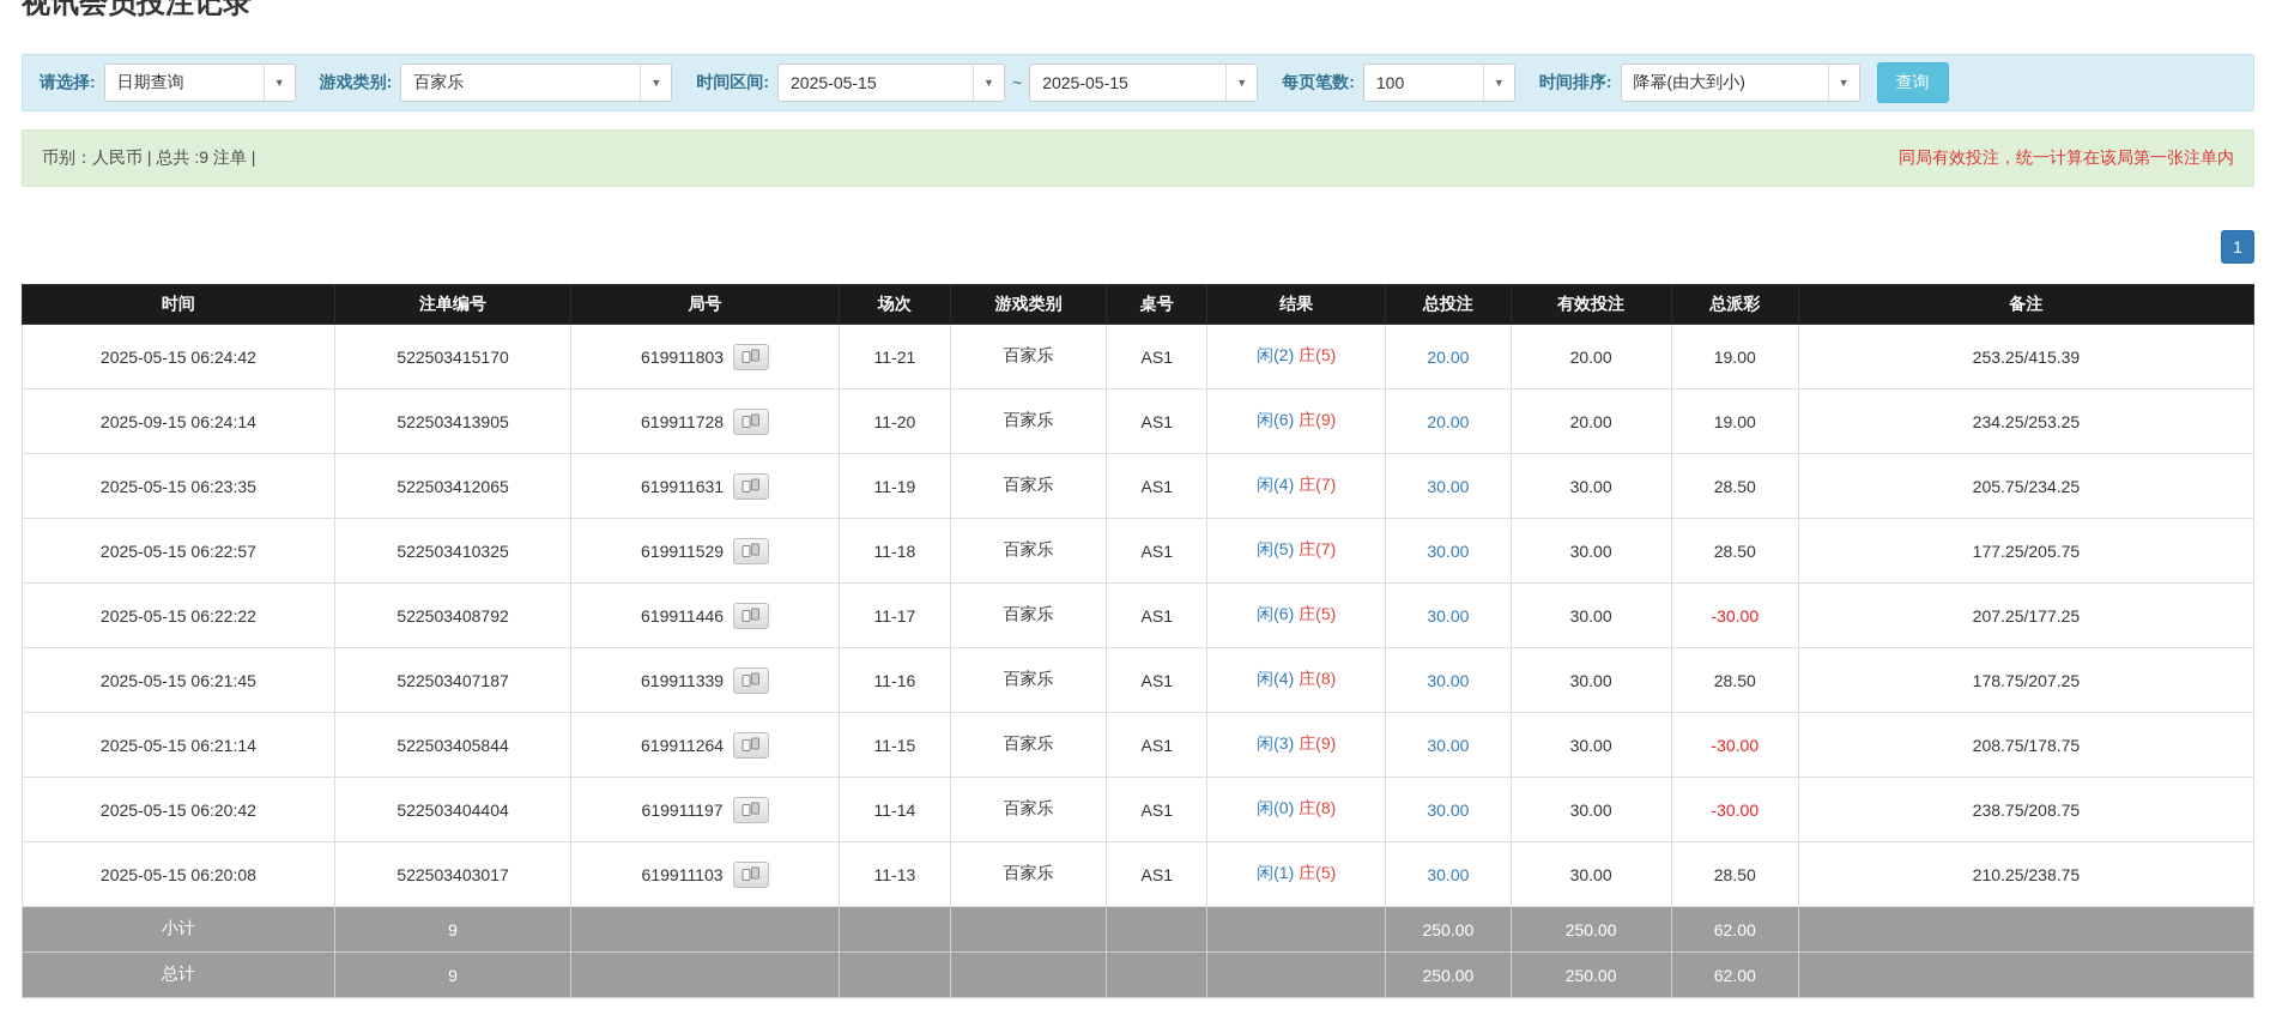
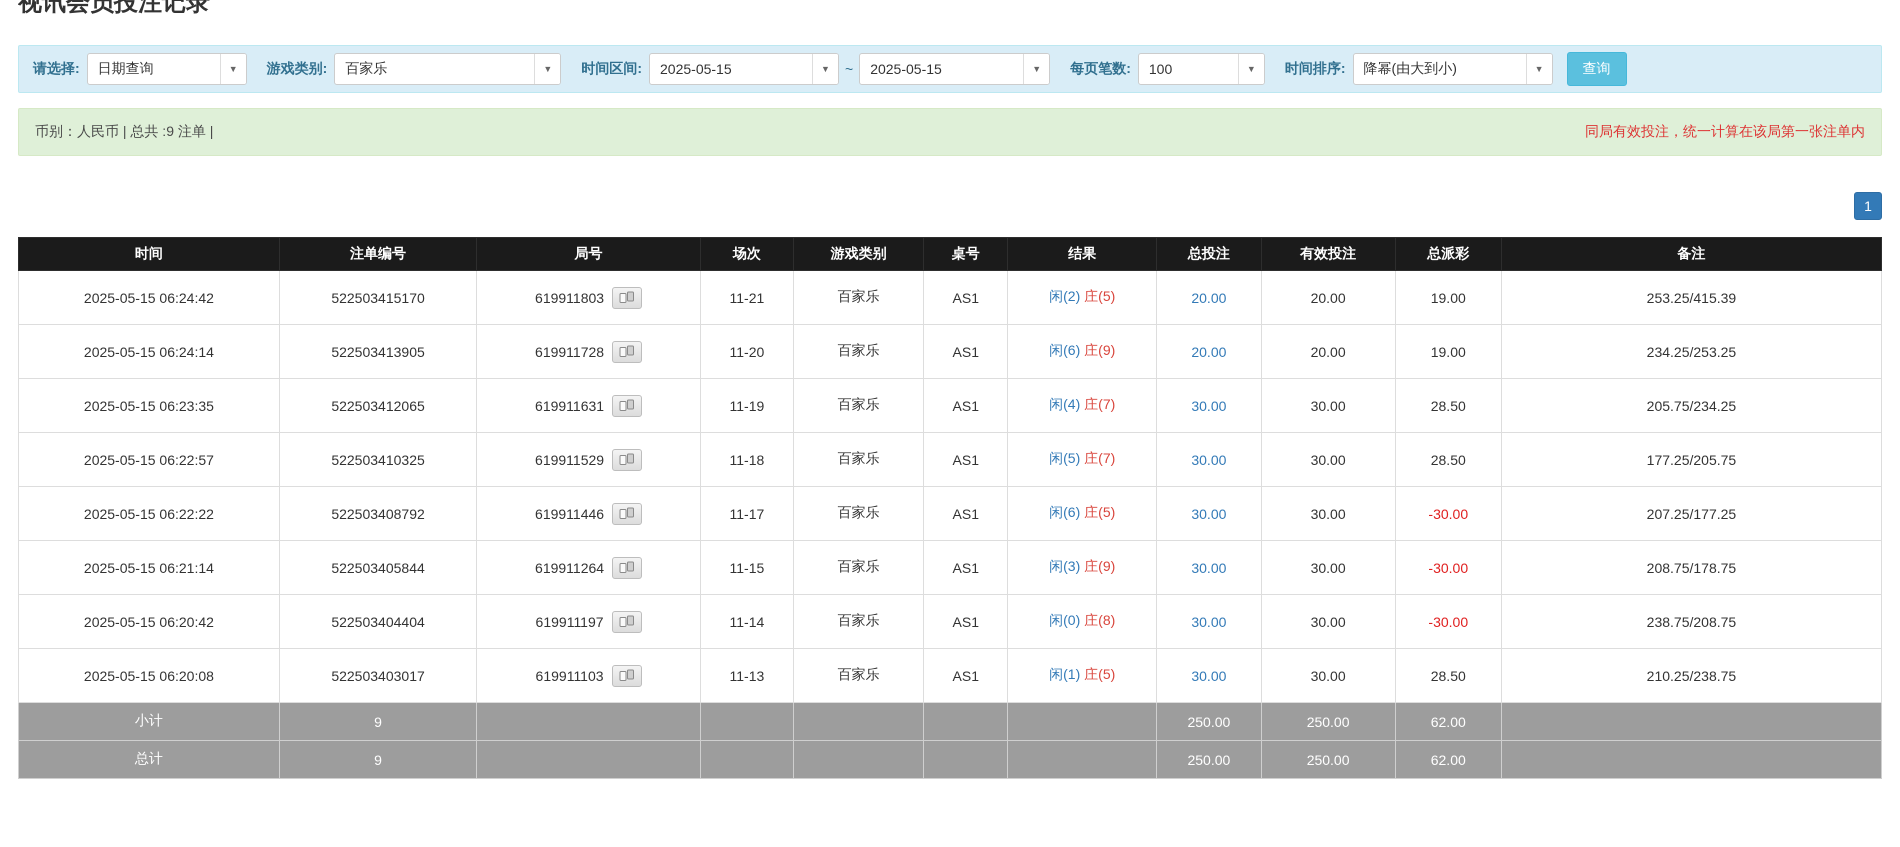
  视讯会员投注记录
  请选择:
  日期查询
  ▼
  游戏类别:
  百家乐
  ▼
  时间区间:
  2025-05-15
  ▼
  ~
  2025-05-15
  ▼
  每页笔数:
  100
  ▼
  时间排序:
  降幂(由大到小)
  ▼
  查询
  币别：人民币 | 总共 :9 注单 |
  同局有效投注，统一计算在该局第一张注单内
  1
  时间	注单编号	局号	场次	游戏类别	桌号	结果	总投注	有效投注	总派彩	备注
  2025-05-15 06:24:42	522503415170	619911803	11-21	百家乐	AS1	闲(2) 庄(5)	20.00	20.00	19.00	253.25/415.39
- 2025-09-15 06:24:14	522503413905	619911728	11-20	百家乐	AS1	闲(6) 庄(9)	20.00	20.00	19.00	234.25/253.25
+ 2025-05-15 06:24:14	522503413905	619911728	11-20	百家乐	AS1	闲(6) 庄(9)	20.00	20.00	19.00	234.25/253.25
  2025-05-15 06:23:35	522503412065	619911631	11-19	百家乐	AS1	闲(4) 庄(7)	30.00	30.00	28.50	205.75/234.25
  2025-05-15 06:22:57	522503410325	619911529	11-18	百家乐	AS1	闲(5) 庄(7)	30.00	30.00	28.50	177.25/205.75
  2025-05-15 06:22:22	522503408792	619911446	11-17	百家乐	AS1	闲(6) 庄(5)	30.00	30.00	-30.00	207.25/177.25
- 2025-05-15 06:21:45	522503407187	619911339	11-16	百家乐	AS1	闲(4) 庄(8)	30.00	30.00	28.50	178.75/207.25
  2025-05-15 06:21:14	522503405844	619911264	11-15	百家乐	AS1	闲(3) 庄(9)	30.00	30.00	-30.00	208.75/178.75
  2025-05-15 06:20:42	522503404404	619911197	11-14	百家乐	AS1	闲(0) 庄(8)	30.00	30.00	-30.00	238.75/208.75
  2025-05-15 06:20:08	522503403017	619911103	11-13	百家乐	AS1	闲(1) 庄(5)	30.00	30.00	28.50	210.25/238.75
  小计	9						250.00	250.00	62.00
  总计	9						250.00	250.00	62.00
